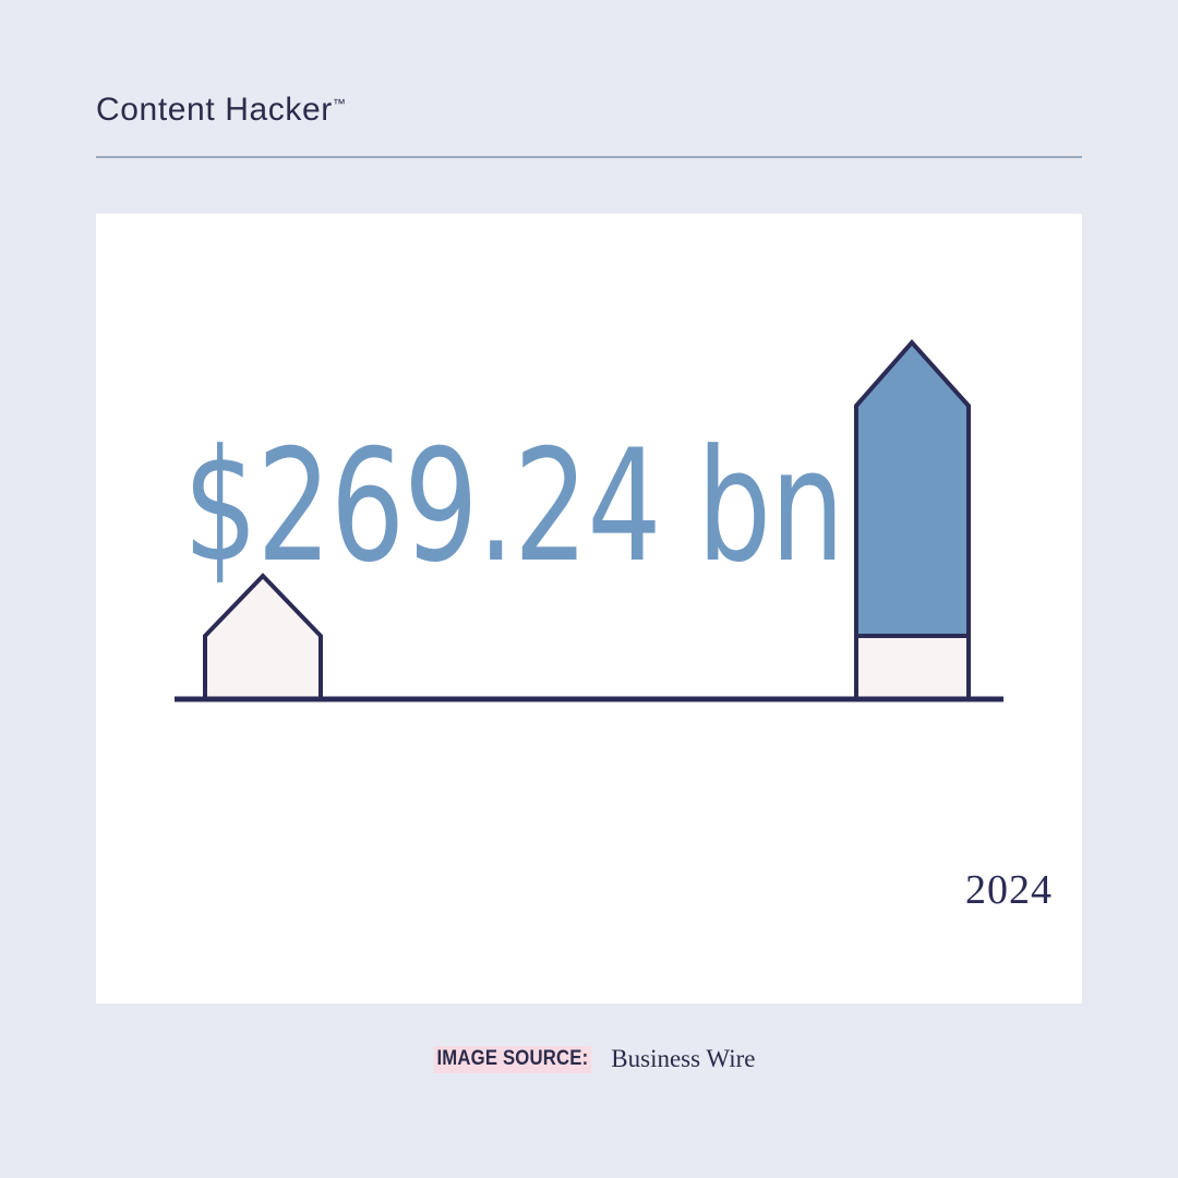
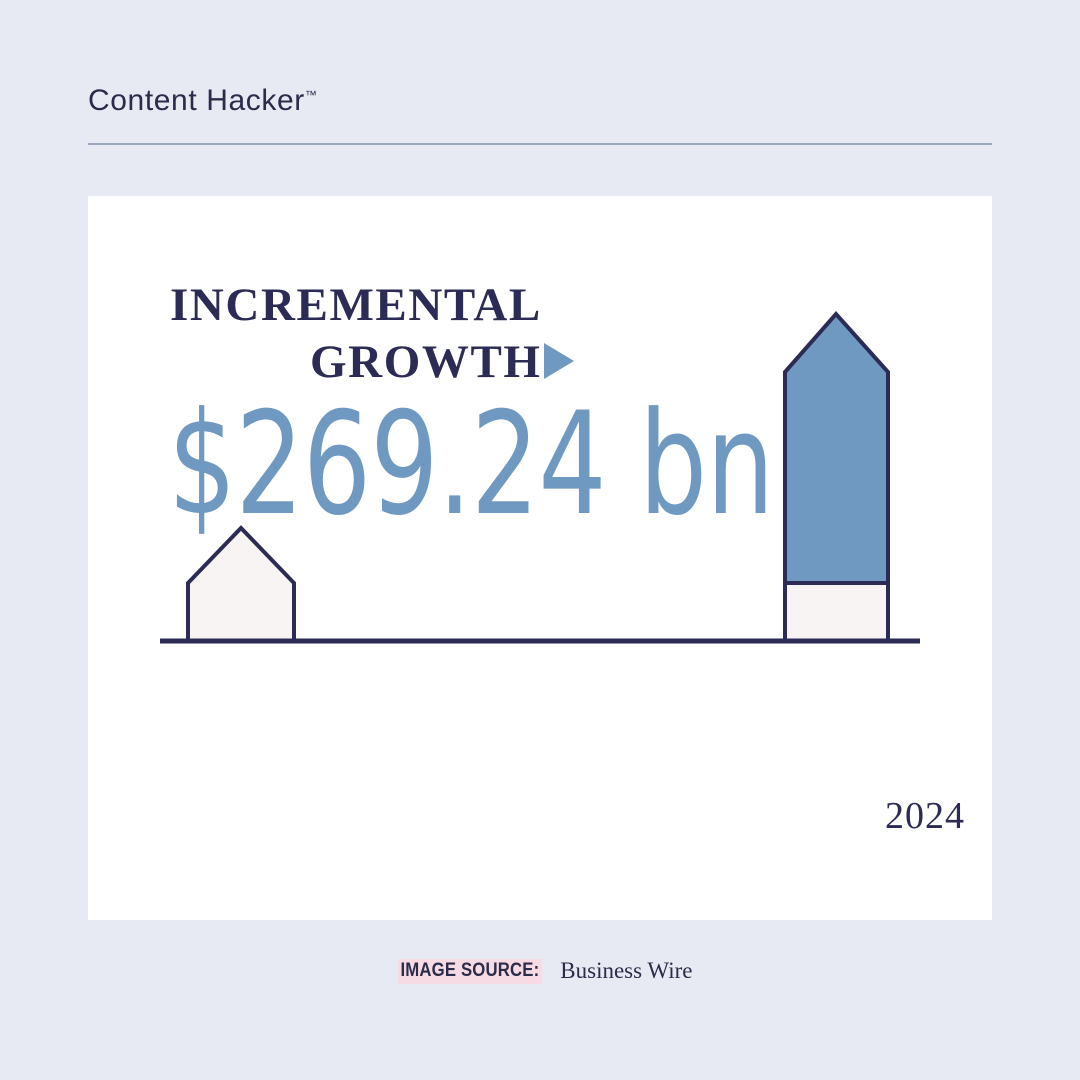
  Content Hacker™
+ INCREMENTAL
+ GROWTH
  $269.24 bn
  2024
  IMAGE SOURCE: Business Wire
